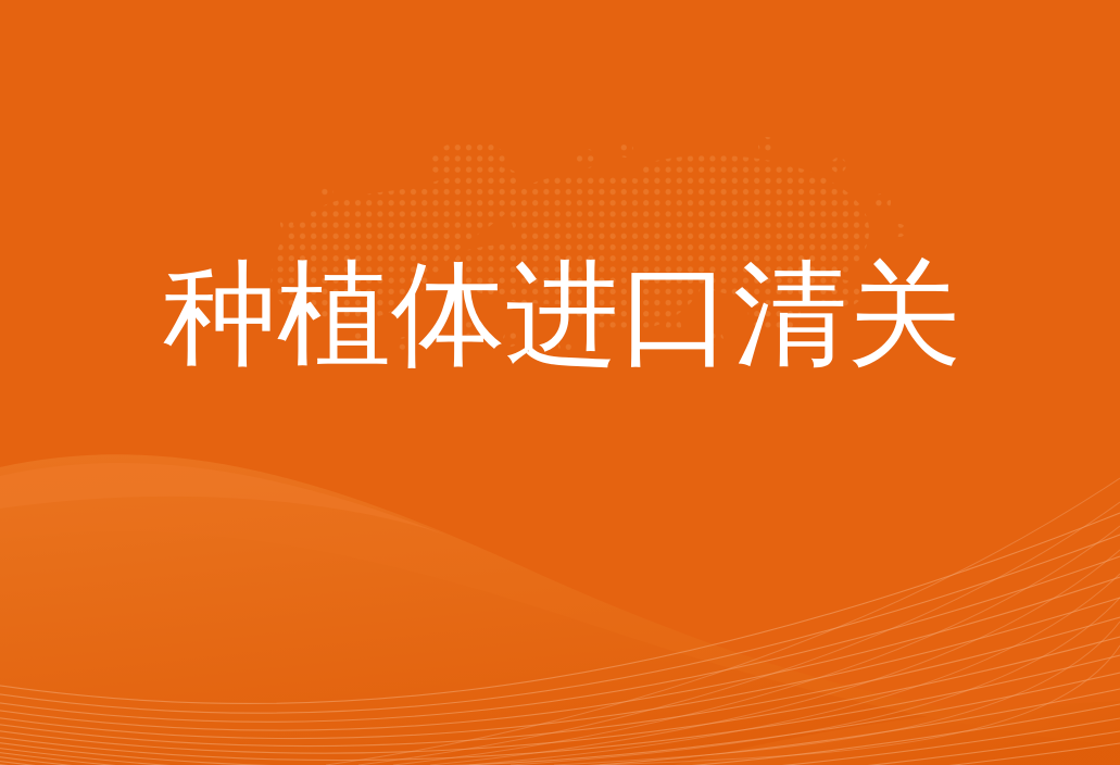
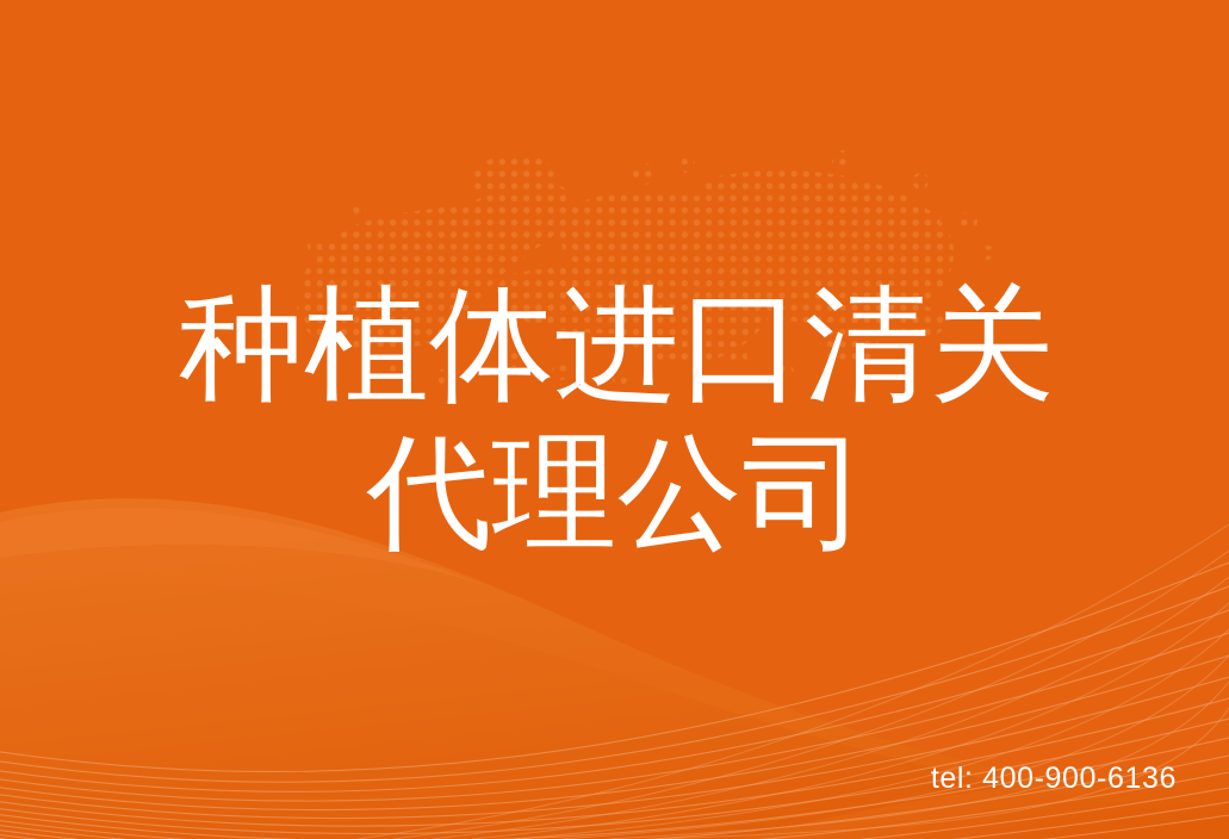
  种植体进口清关
+ 代理公司
+ tel: 400-900-6136
